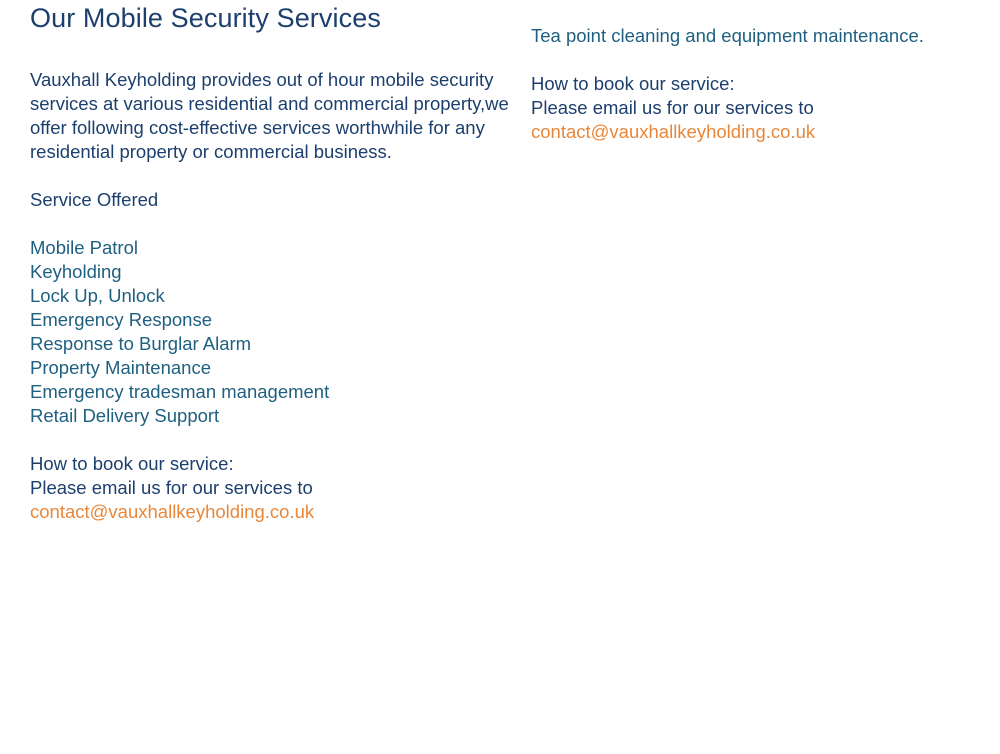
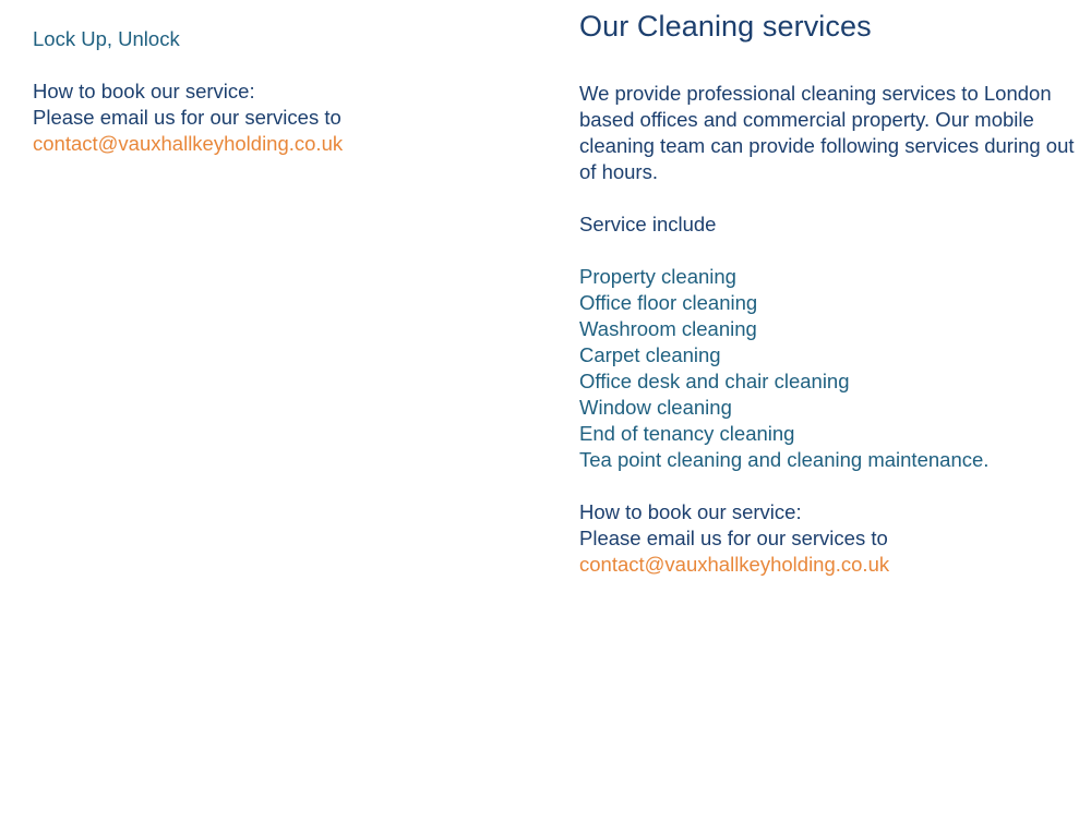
- Our Mobile Security Services
- Vauxhall Keyholding provides out of hour mobile security services at various residential and commercial property,we offer following cost-effective services worthwhile for any residential property or commercial business.
- Service Offered
- Mobile Patrol
- Keyholding
  Lock Up, Unlock
- Emergency Response
- Response to Burglar Alarm
- Property Maintenance
- Emergency tradesman management
- Retail Delivery Support
  How to book our service:
  Please email us for our services to
  contact@vauxhallkeyholding.co.uk
+ Our Cleaning services
+ We provide professional cleaning services to London based offices and commercial property. Our mobile cleaning team can provide following services during out of hours.
+ Service include
+ Property cleaning
+ Office floor cleaning
+ Washroom cleaning
+ Carpet cleaning
+ Office desk and chair cleaning
+ Window cleaning
+ End of tenancy cleaning
- Tea point cleaning and equipment maintenance.
+ Tea point cleaning and cleaning maintenance.
  How to book our service:
  Please email us for our services to
  contact@vauxhallkeyholding.co.uk
